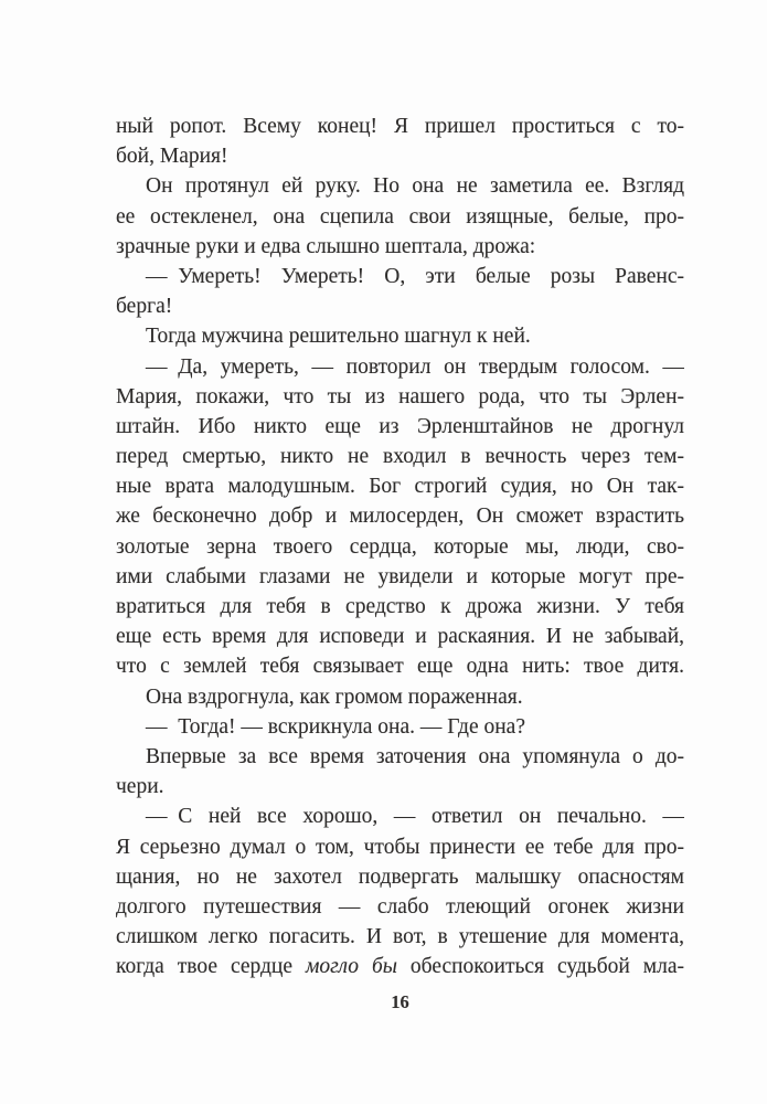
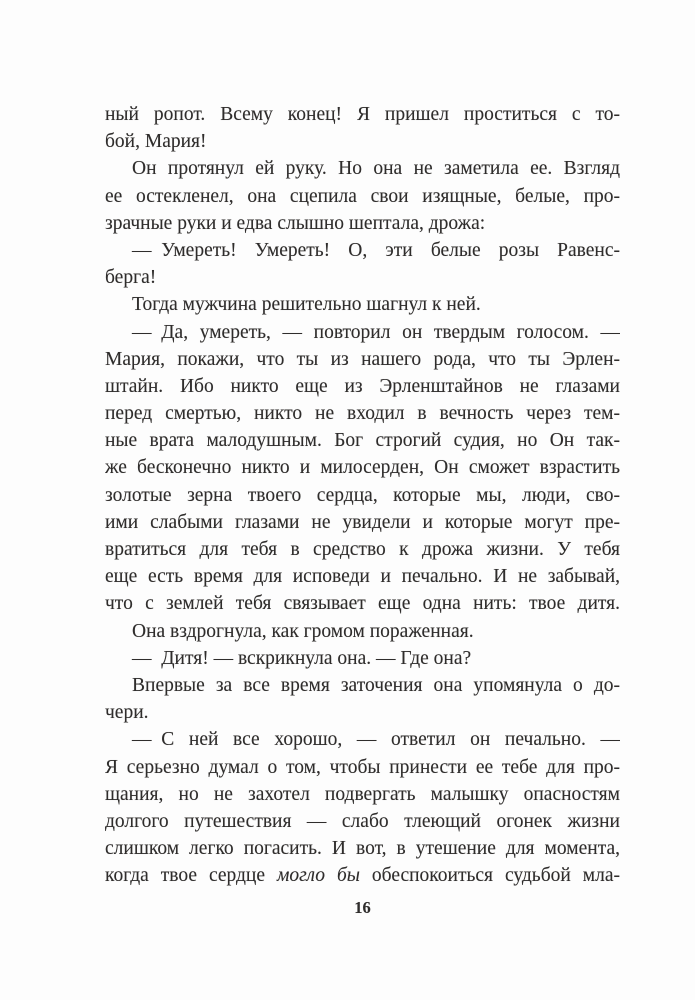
  ный ропот. Всему конец! Я пришел проститься с то-
  бой, Мария!
  Он протянул ей руку. Но она не заметила ее. Взгляд
  ее остекленел, она сцепила свои изящные, белые, про-
  зрачные руки и едва слышно шептала, дрожа:
  — Умереть! Умереть! О, эти белые розы Равенс-
  берга!
  Тогда мужчина решительно шагнул к ней.
  — Да, умереть, — повторил он твердым голосом. —
  Мария, покажи, что ты из нашего рода, что ты Эрлен-
- штайн. Ибо никто еще из Эрленштайнов не дрогнул
+ штайн. Ибо никто еще из Эрленштайнов не глазами
  перед смертью, никто не входил в вечность через тем-
  ные врата малодушным. Бог строгий судия, но Он так-
- же бесконечно добр и милосерден, Он сможет взрастить
+ же бесконечно никто и милосерден, Он сможет взрастить
  золотые зерна твоего сердца, которые мы, люди, сво-
  ими слабыми глазами не увидели и которые могут пре-
  вратиться для тебя в средство к дрожа жизни. У тебя
- еще есть время для исповеди и раскаяния. И не забывай,
+ еще есть время для исповеди и печально. И не забывай,
  что с землей тебя связывает еще одна нить: твое дитя.
  Она вздрогнула, как громом пораженная.
- — Тогда! — вскрикнула она. — Где она?
+ — Дитя! — вскрикнула она. — Где она?
  Впервые за все время заточения она упомянула о до-
  чери.
  — С ней все хорошо, — ответил он печально. —
  Я серьезно думал о том, чтобы принести ее тебе для про-
  щания, но не захотел подвергать малышку опасностям
  долгого путешествия — слабо тлеющий огонек жизни
  слишком легко погасить. И вот, в утешение для момента,
  когда твое сердце могло бы обеспокоиться судьбой мла-
  16
